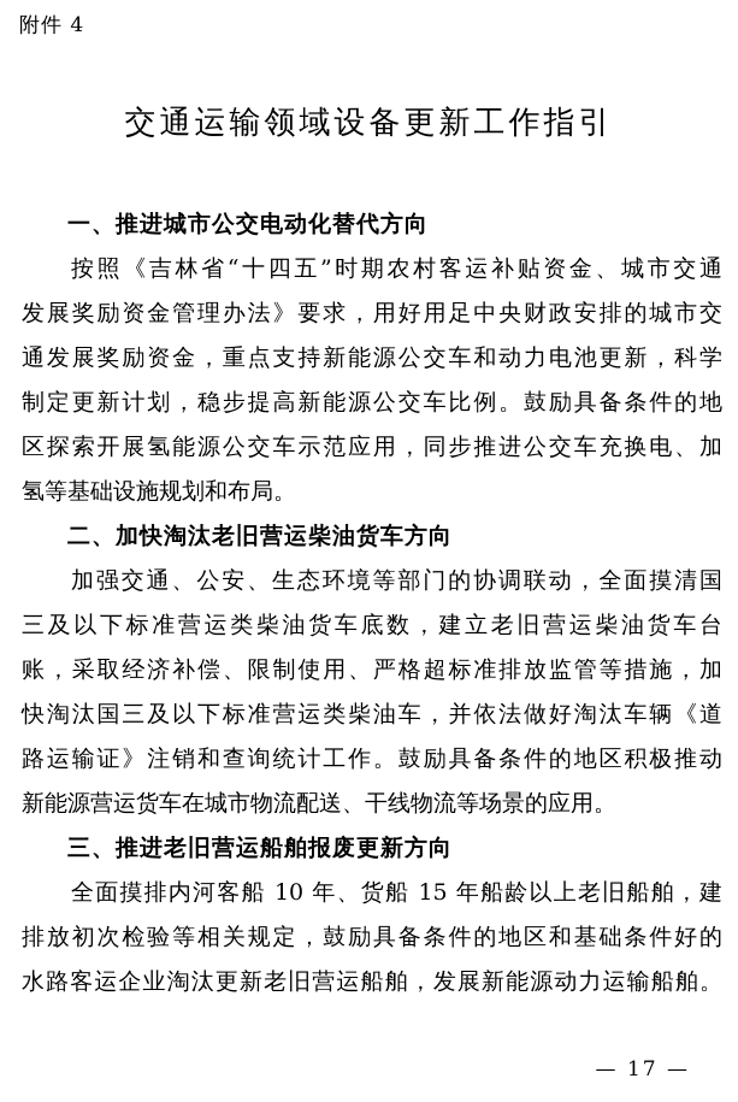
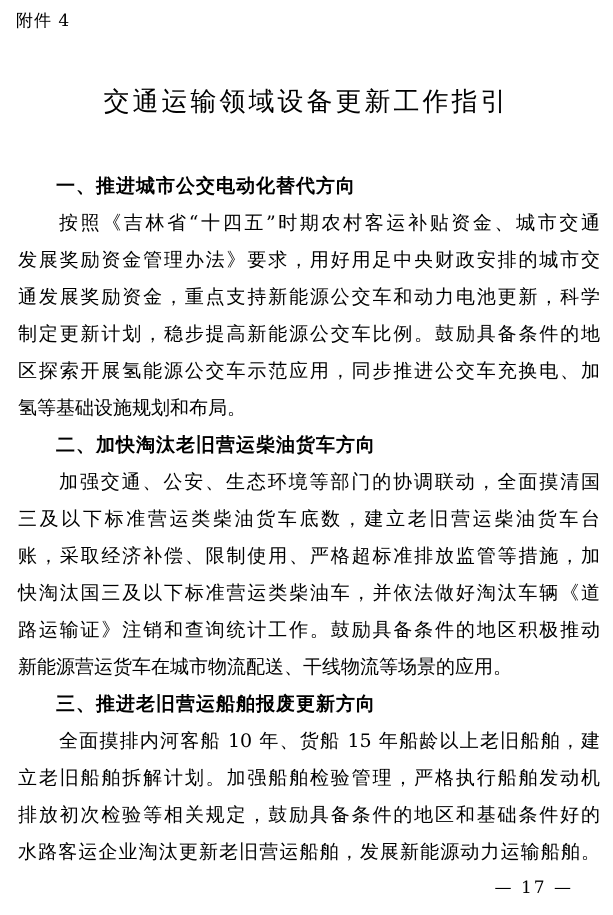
  附件 4
  交通运输领域设备更新工作指引
  一、推进城市公交电动化替代方向
  按照《吉林省“十四五”时期农村客运补贴资金、城市交通
  发展奖励资金管理办法》要求，用好用足中央财政安排的城市交
  通发展奖励资金，重点支持新能源公交车和动力电池更新，科学
  制定更新计划，稳步提高新能源公交车比例。鼓励具备条件的地
  区探索开展氢能源公交车示范应用，同步推进公交车充换电、加
  氢等基础设施规划和布局。
  二、加快淘汰老旧营运柴油货车方向
  加强交通、公安、生态环境等部门的协调联动，全面摸清国
  三及以下标准营运类柴油货车底数，建立老旧营运柴油货车台
  账，采取经济补偿、限制使用、严格超标准排放监管等措施，加
  快淘汰国三及以下标准营运类柴油车，并依法做好淘汰车辆《道
  路运输证》注销和查询统计工作。鼓励具备条件的地区积极推动
  新能源营运货车在城市物流配送、干线物流等场景的应用。
  三、推进老旧营运船舶报废更新方向
  全面摸排内河客船 10 年、货船 15 年船龄以上老旧船舶，建
+ 立老旧船舶拆解计划。加强船舶检验管理，严格执行船舶发动机
  排放初次检验等相关规定，鼓励具备条件的地区和基础条件好的
  水路客运企业淘汰更新老旧营运船舶，发展新能源动力运输船舶。
  — 17 —
